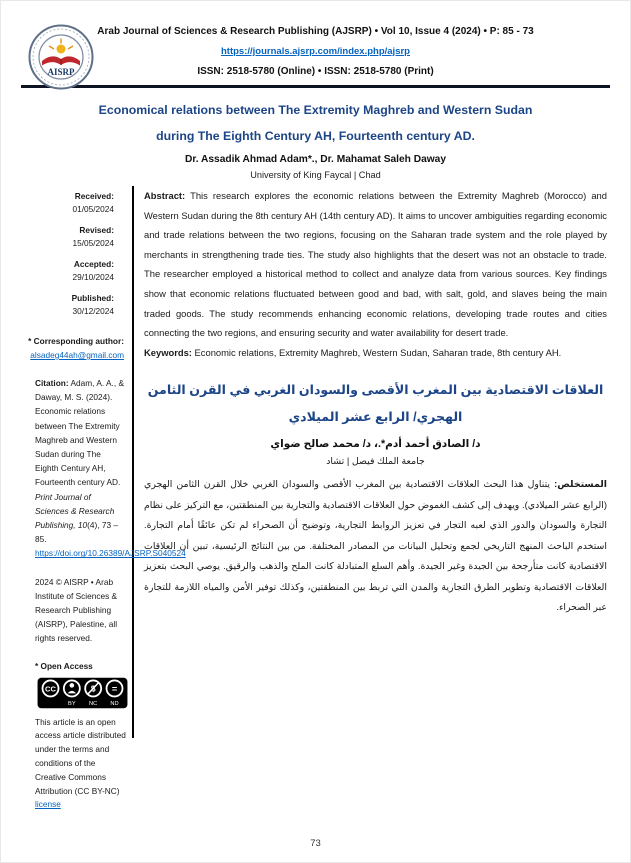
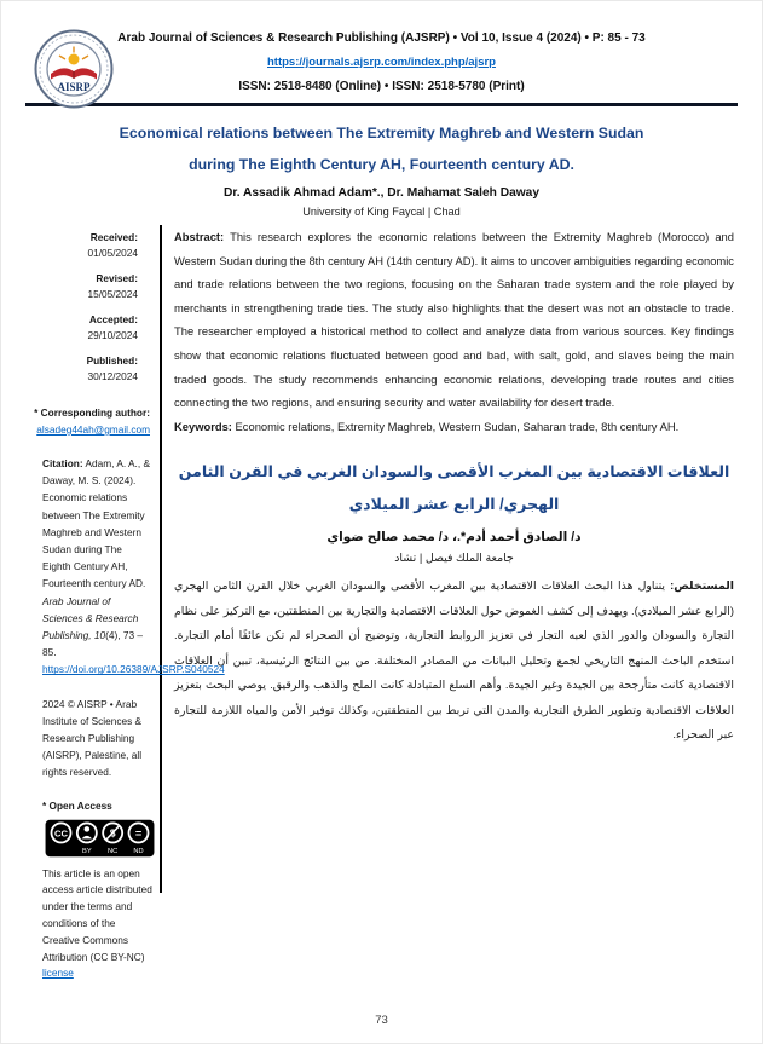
  AISRP
  Arab Journal of Sciences & Research Publishing (AJSRP) • Vol 10, Issue 4 (2024) • P: 85 - 73
  https://journals.ajsrp.com/index.php/ajsrp
- ISSN: 2518-5780 (Online) • ISSN: 2518-5780 (Print)
+ ISSN: 2518-8480 (Online) • ISSN: 2518-5780 (Print)
  Economical relations between The Extremity Maghreb and Western Sudan
  during The Eighth Century AH, Fourteenth century AD.
  Dr. Assadik Ahmad Adam*., Dr. Mahamat Saleh Daway
  University of King Faycal | Chad
  Received:
  01/05/2024
  Revised:
  15/05/2024
  Accepted:
  29/10/2024
  Published:
  30/12/2024
  * Corresponding author:
  alsadeg44ah@gmail.com
- Citation: Adam, A. A., & Daway, M. S. (2024). Economic relations between The Extremity Maghreb and Western Sudan during The Eighth Century AH, Fourteenth century AD. Print Journal of Sciences & Research Publishing, 10(4), 73 – 85. https://doi.org/10.26389/AJSRP.S040524
+ Citation: Adam, A. A., & Daway, M. S. (2024). Economic relations between The Extremity Maghreb and Western Sudan during The Eighth Century AH, Fourteenth century AD. Arab Journal of Sciences & Research Publishing, 10(4), 73 – 85. https://doi.org/10.26389/AJSRP.S040524
  2024 © AISRP • Arab Institute of Sciences & Research Publishing (AISRP), Palestine, all rights reserved.
  * Open Access
  CC
  =
  This article is an open access article distributed under the terms and conditions of the Creative Commons Attribution (CC BY-NC) license
  Abstract: This research explores the economic relations between the Extremity Maghreb (Morocco) and Western Sudan during the 8th century AH (14th century AD). It aims to uncover ambiguities regarding economic and trade relations between the two regions, focusing on the Saharan trade system and the role played by merchants in strengthening trade ties. The study also highlights that the desert was not an obstacle to trade. The researcher employed a historical method to collect and analyze data from various sources. Key findings show that economic relations fluctuated between good and bad, with salt, gold, and slaves being the main traded goods. The study recommends enhancing economic relations, developing trade routes and cities connecting the two regions, and ensuring security and water availability for desert trade.
  Keywords: Economic relations, Extremity Maghreb, Western Sudan, Saharan trade, 8th century AH.
  العلاقات الاقتصادية بين المغرب الأقصى والسودان الغربي في القرن الثامن الهجري/ الرابع عشر الميلادي
  د/ الصادق أحمد أدم*.، د/ محمد صالح ضواي
  جامعة الملك فيصل | تشاد
  المستخلص: يتناول هذا البحث العلاقات الاقتصادية بين المغرب الأقصى والسودان الغربي خلال القرن الثامن الهجري (الرابع عشر الميلادي). ويهدف إلى كشف الغموض حول العلاقات الاقتصادية والتجارية بين المنطقتين، مع التركيز على نظام التجارة والسودان والدور الذي لعبه التجار في تعزيز الروابط التجارية، وتوضيح أن الصحراء لم تكن عائقًا أمام التجارة. استخدم الباحث المنهج التاريخي لجمع وتحليل البيانات من المصادر المختلفة. من بين النتائج الرئيسية، تبين أن العلاقات الاقتصادية كانت متأرجحة بين الجيدة وغير الجيدة. وأهم السلع المتبادلة كانت الملح والذهب والرقيق. يوصي البحث بتعزيز العلاقات الاقتصادية وتطوير الطرق التجارية والمدن التي تربط بين المنطقتين، وكذلك توفير الأمن والمياه اللازمة للتجارة عبر الصحراء.
  73
